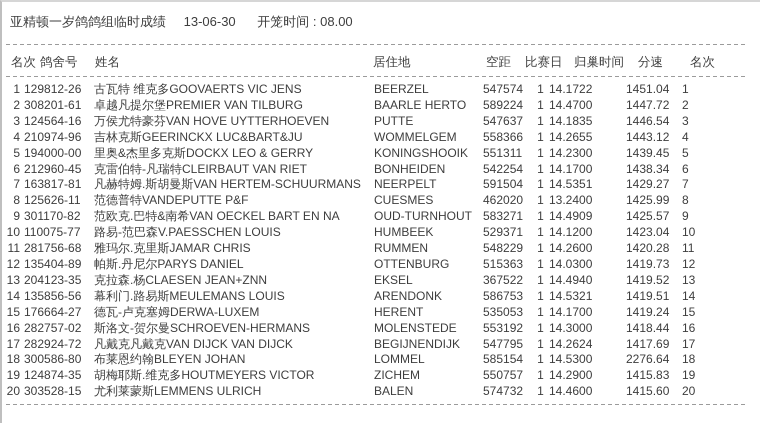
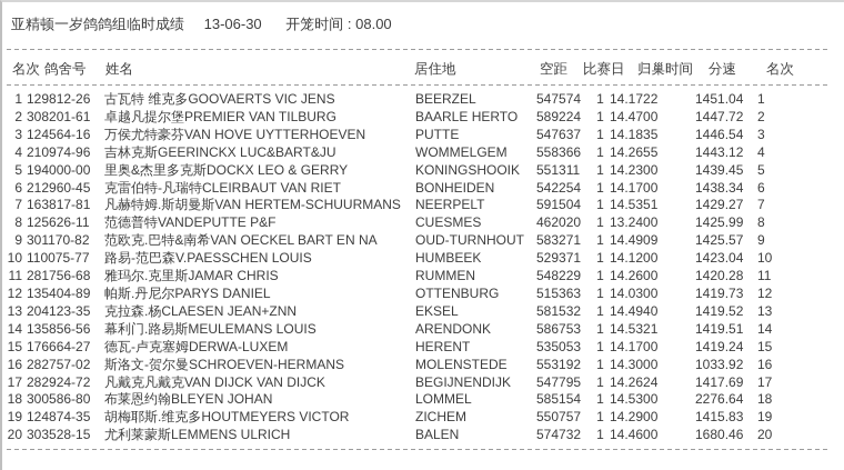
  亚精顿一岁鸽鸽组临时成绩 13-06-30 开笼时间 : 08.00
  名次
  鸽舍号
  姓名
  居住地
  空距
  比赛日
  归巢时间
  分速
  名次
  1
  129812-26
  古瓦特 维克多GOOVAERTS VIC JENS
  BEERZEL
  547574
  1
  14.1722
  1451.04
  1
  2
  308201-61
  卓越凡提尔堡PREMIER VAN TILBURG
  BAARLE HERTO
  589224
  1
  14.4700
  1447.72
  2
  3
  124564-16
  万侯尤特豪芬VAN HOVE UYTTERHOEVEN
  PUTTE
  547637
  1
  14.1835
  1446.54
  3
  4
  210974-96
  吉林克斯GEERINCKX LUC&BART&JU
  WOMMELGEM
  558366
  1
  14.2655
  1443.12
  4
  5
  194000-00
  里奥&杰里多克斯DOCKX LEO & GERRY
  KONINGSHOOIK
  551311
  1
  14.2300
  1439.45
  5
  6
  212960-45
  克雷伯特-凡瑞特CLEIRBAUT VAN RIET
  BONHEIDEN
  542254
  1
  14.1700
  1438.34
  6
  7
  163817-81
  凡赫特姆.斯胡曼斯VAN HERTEM-SCHUURMANS
  NEERPELT
  591504
  1
  14.5351
  1429.27
  7
  8
  125626-11
  范德普特VANDEPUTTE P&F
  CUESMES
  462020
  1
  13.2400
  1425.99
  8
  9
  301170-82
  范欧克.巴特&南希VAN OECKEL BART EN NA
  OUD-TURNHOUT
  583271
  1
  14.4909
  1425.57
  9
  10
  110075-77
  路易-范巴森V.PAESSCHEN LOUIS
  HUMBEEK
  529371
  1
  14.1200
  1423.04
  10
  11
  281756-68
  雅玛尔.克里斯JAMAR CHRIS
  RUMMEN
  548229
  1
  14.2600
  1420.28
  11
  12
  135404-89
  帕斯.丹尼尔PARYS DANIEL
  OTTENBURG
  515363
  1
  14.0300
  1419.73
  12
  13
  204123-35
  克拉森.杨CLAESEN JEAN+ZNN
  EKSEL
- 367522
+ 581532
  1
  14.4940
  1419.52
  13
  14
  135856-56
  幕利门.路易斯MEULEMANS LOUIS
  ARENDONK
  586753
  1
  14.5321
  1419.51
  14
  15
  176664-27
  德瓦-卢克塞姆DERWA-LUXEM
  HERENT
  535053
  1
  14.1700
  1419.24
  15
  16
  282757-02
  斯洛文-贺尔曼SCHROEVEN-HERMANS
  MOLENSTEDE
  553192
  1
  14.3000
- 1418.44
+ 1033.92
  16
  17
  282924-72
  凡戴克凡戴克VAN DIJCK VAN DIJCK
  BEGIJNENDIJK
  547795
  1
  14.2624
  1417.69
  17
  18
  300586-80
  布莱恩约翰BLEYEN JOHAN
  LOMMEL
  585154
  1
  14.5300
  2276.64
  18
  19
  124874-35
  胡梅耶斯.维克多HOUTMEYERS VICTOR
  ZICHEM
  550757
  1
  14.2900
  1415.83
  19
  20
  303528-15
  尤利莱蒙斯LEMMENS ULRICH
  BALEN
  574732
  1
  14.4600
- 1415.60
+ 1680.46
  20
